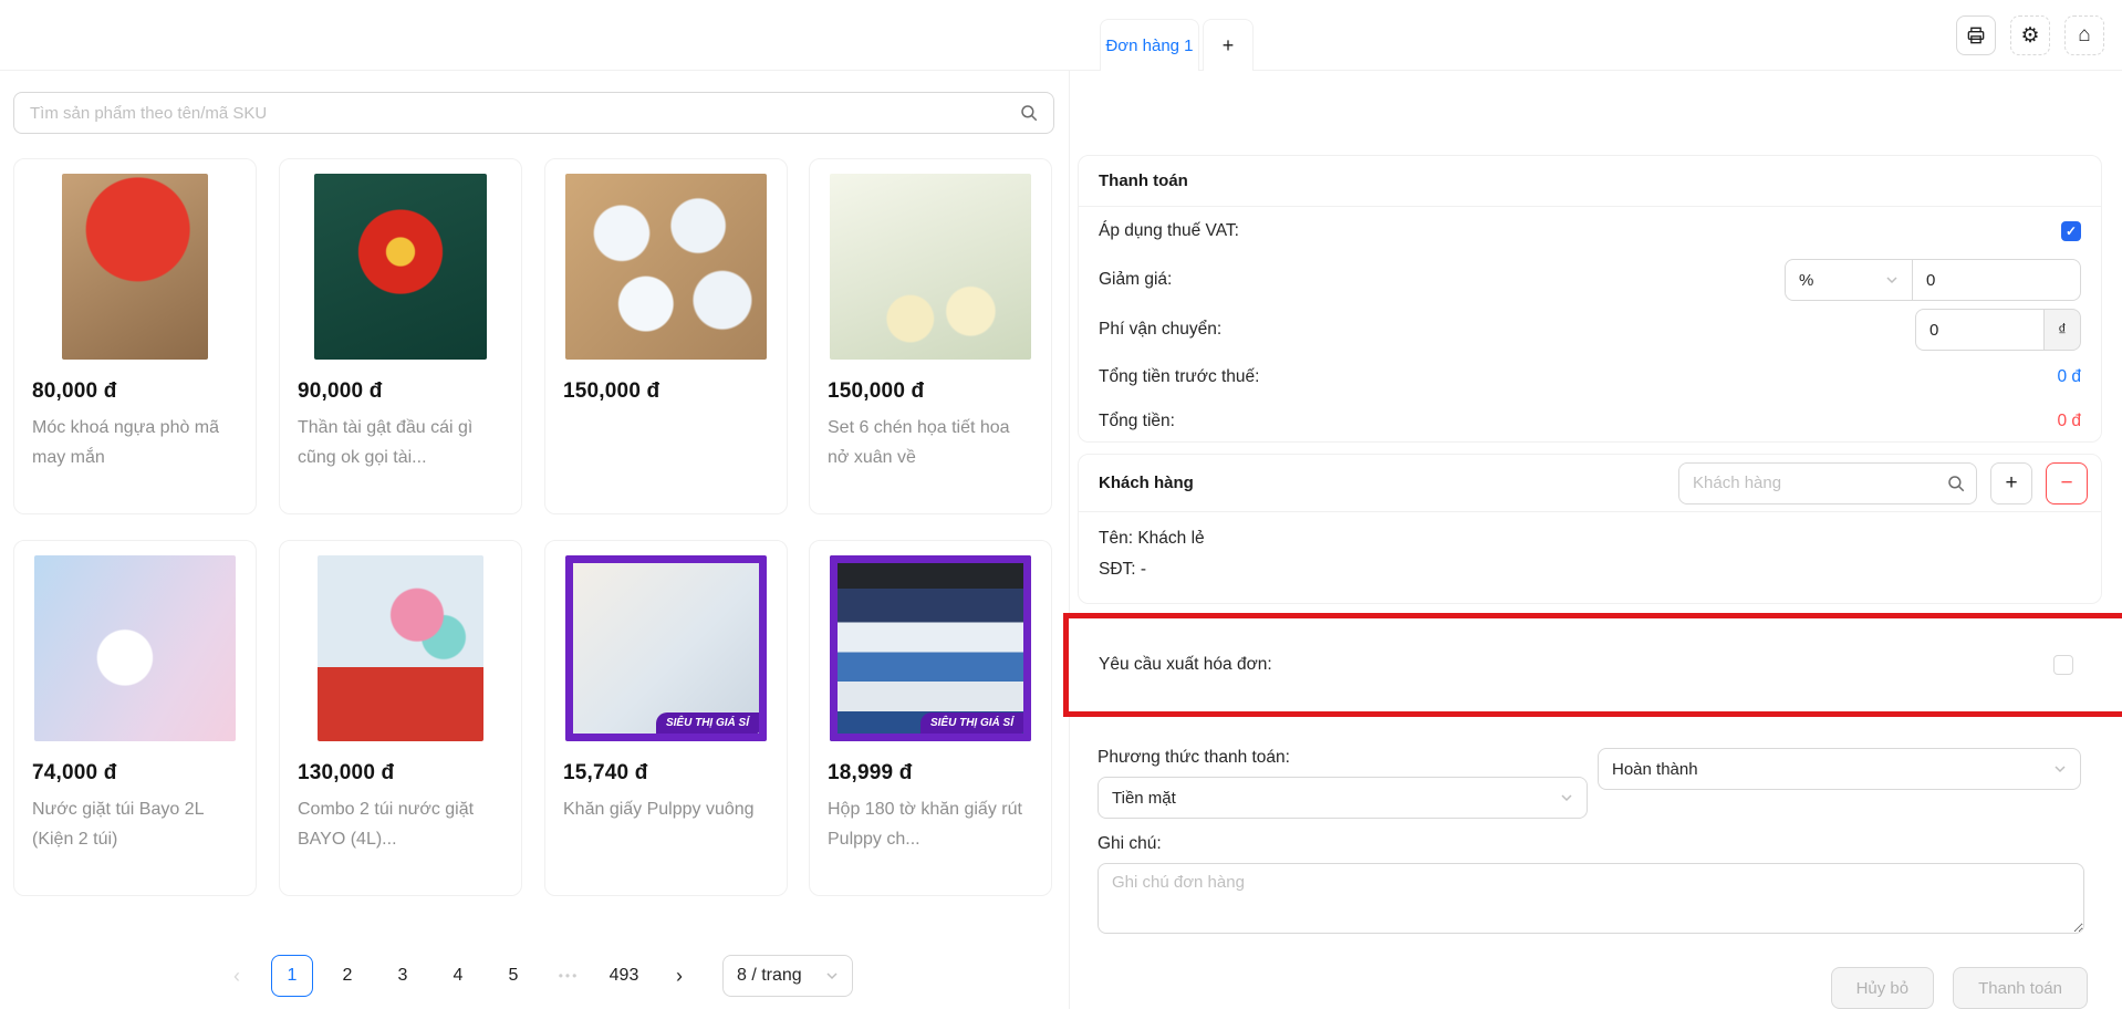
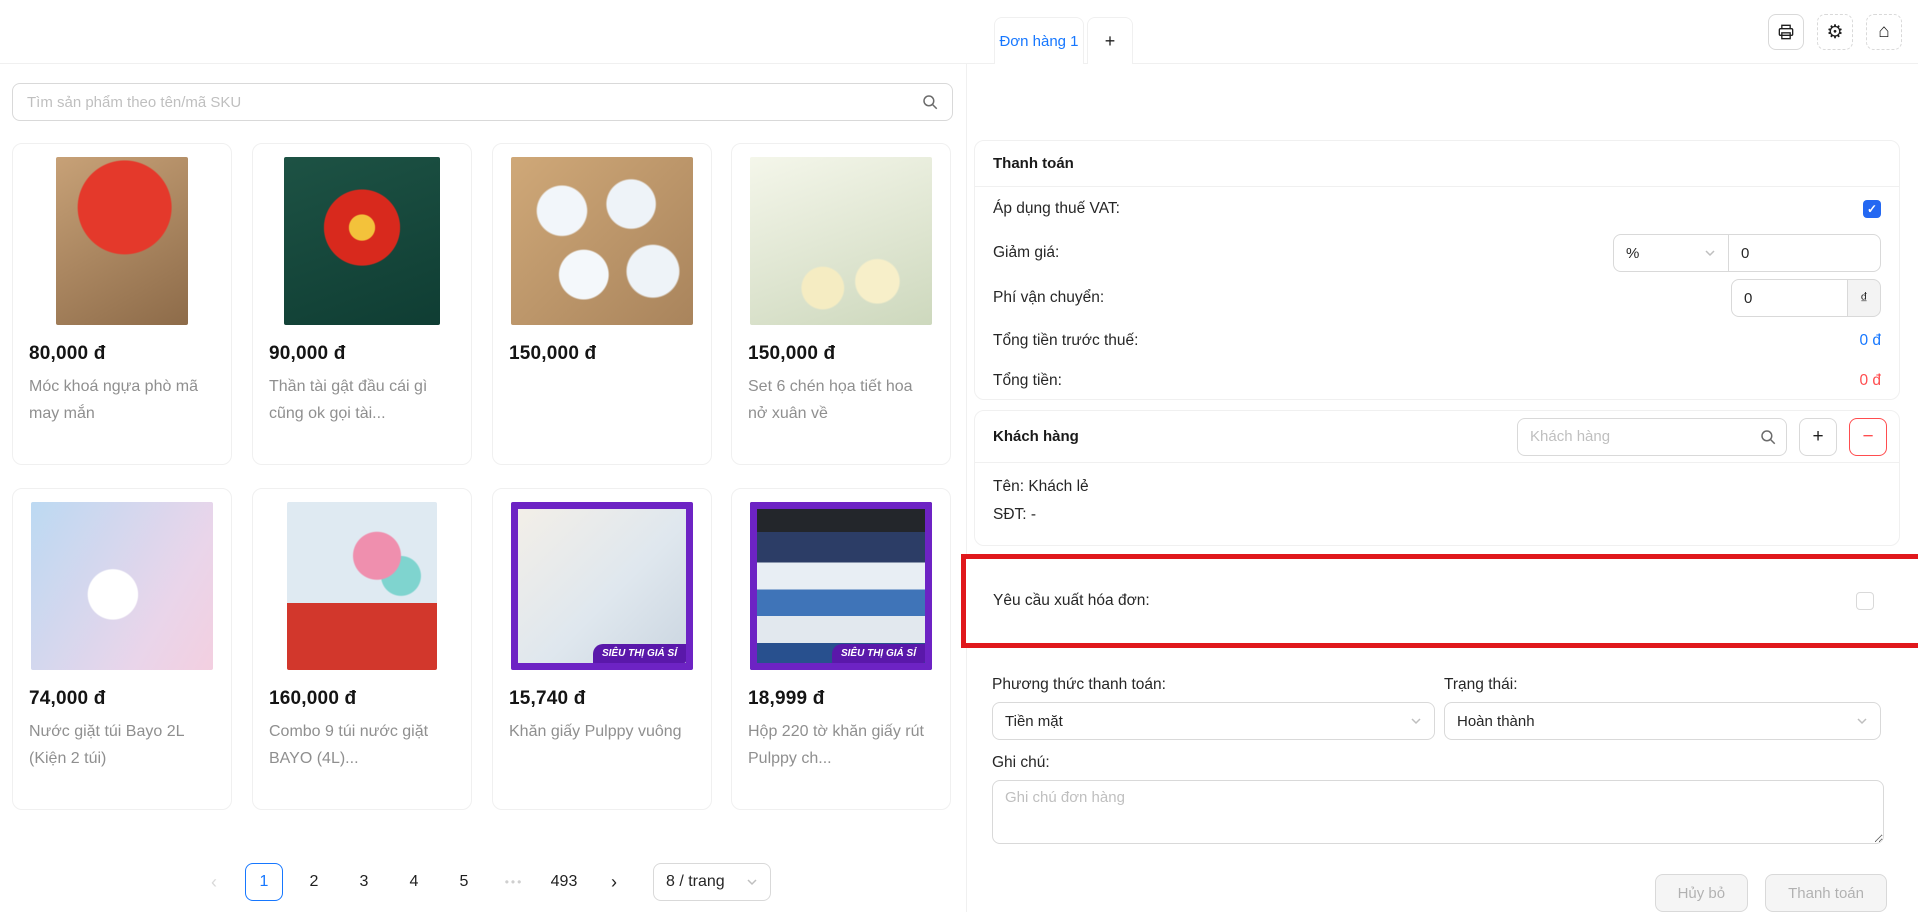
  Đơn hàng 1
  +
  ⚙
  ⌂
  Tìm sản phẩm theo tên/mã SKU
  80,000 đ
  Móc khoá ngựa phò mã may mắn
  90,000 đ
  Thần tài gật đầu cái gì cũng ok gọi tài...
  150,000 đ
  150,000 đ
  Set 6 chén họa tiết hoa nở xuân về
  74,000 đ
  Nước giặt túi Bayo 2L (Kiện 2 túi)
- 130,000 đ
+ 160,000 đ
- Combo 2 túi nước giặt BAYO (4L)...
+ Combo 9 túi nước giặt BAYO (4L)...
  SIÊU THỊ GIÁ SỈ
  15,740 đ
  Khăn giấy Pulppy vuông
  SIÊU THỊ GIÁ SỈ
  18,999 đ
- Hộp 180 tờ khăn giấy rút Pulppy ch...
+ Hộp 220 tờ khăn giấy rút Pulppy ch...
  ‹
  1
  2
  3
  4
  5
  •••
  493
  ›
  8 / trang
  Thanh toán
  Áp dụng thuế VAT:
  ✓
  Giảm giá:
  %
  0
  Phí vận chuyển:
  0
  ₫
  Tổng tiền trước thuế:
  0 đ
  Tổng tiền:
  0 đ
  Khách hàng
  Khách hàng
  +
  −
  Tên: Khách lẻ
  SĐT: -
  Yêu cầu xuất hóa đơn:
  Phương thức thanh toán:
  Tiền mặt
+ Trạng thái:
  Hoàn thành
  Ghi chú:
  Ghi chú đơn hàng
  Hủy bỏ
  Thanh toán
